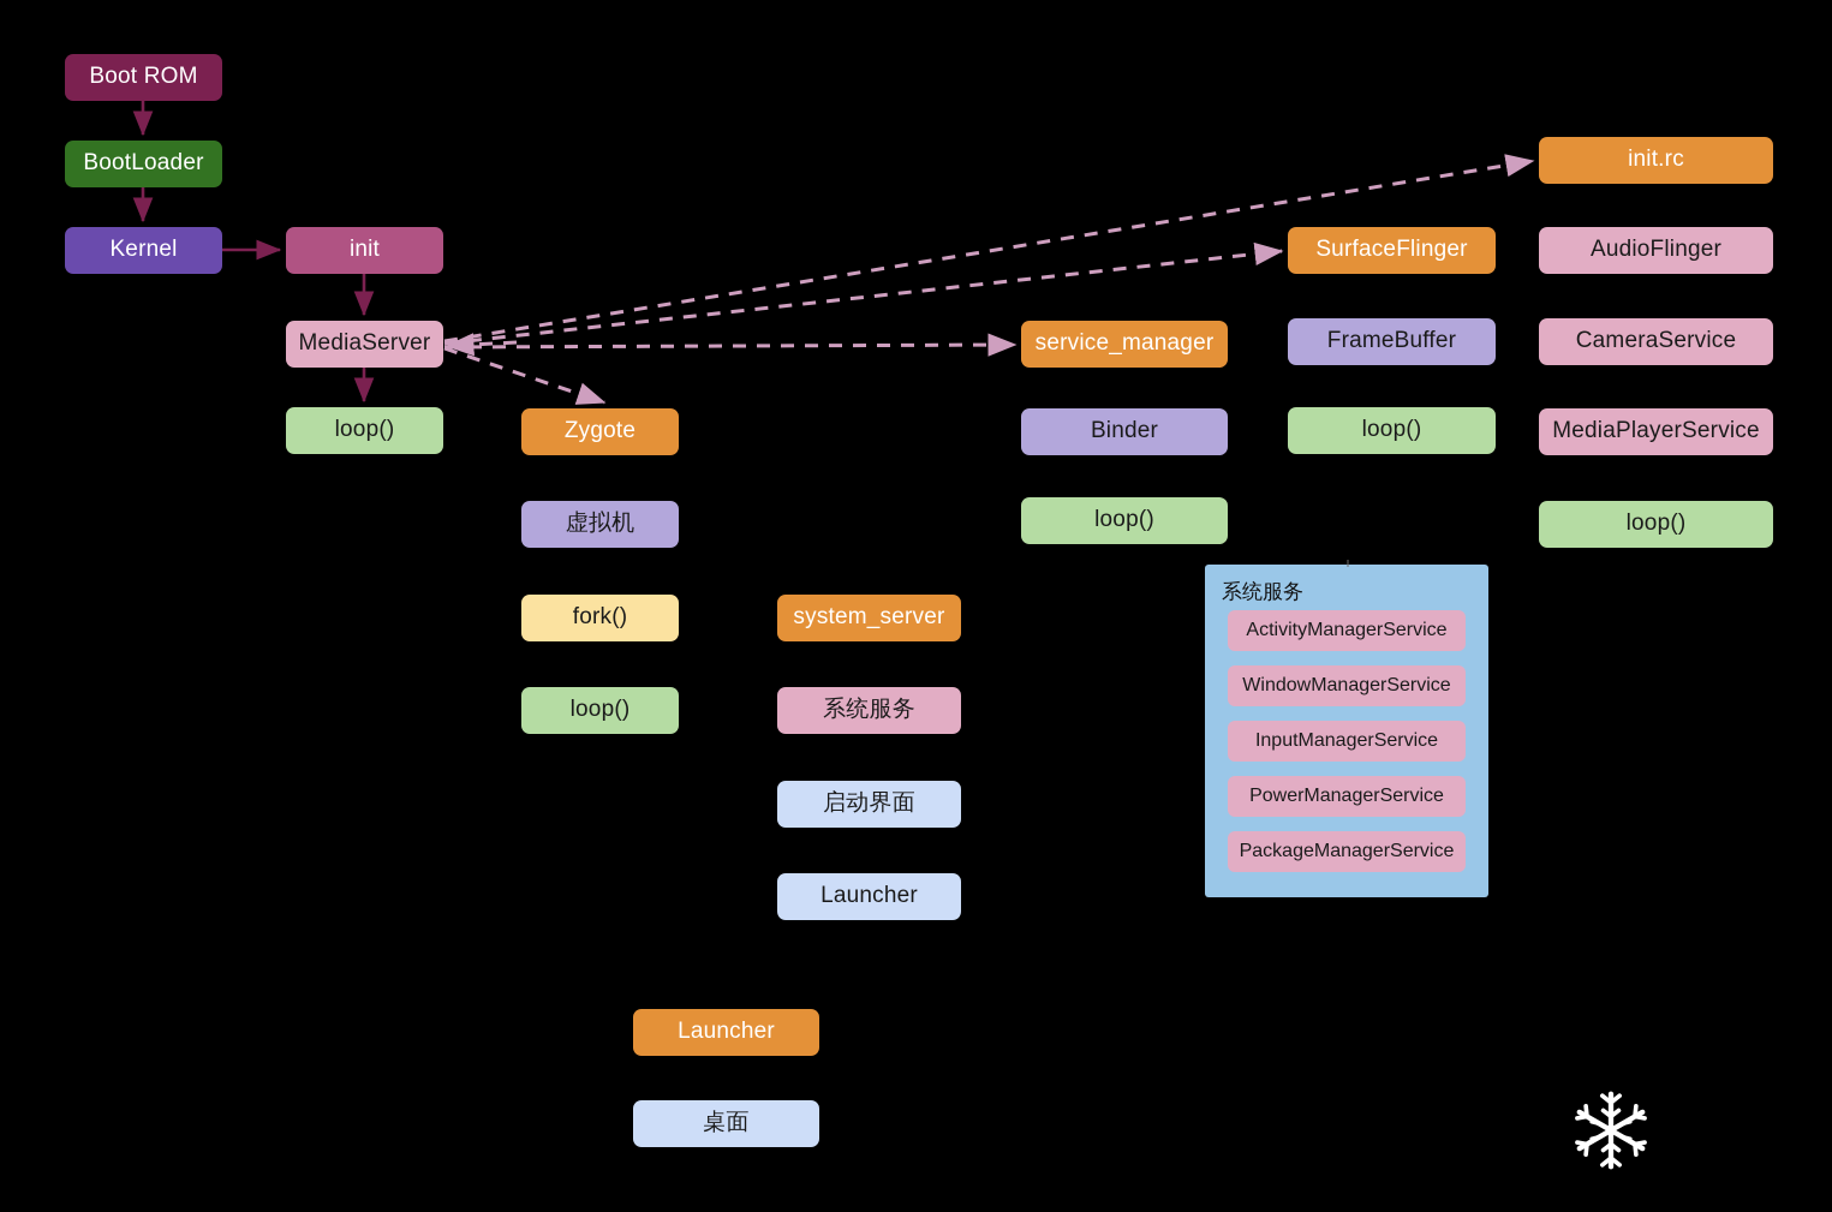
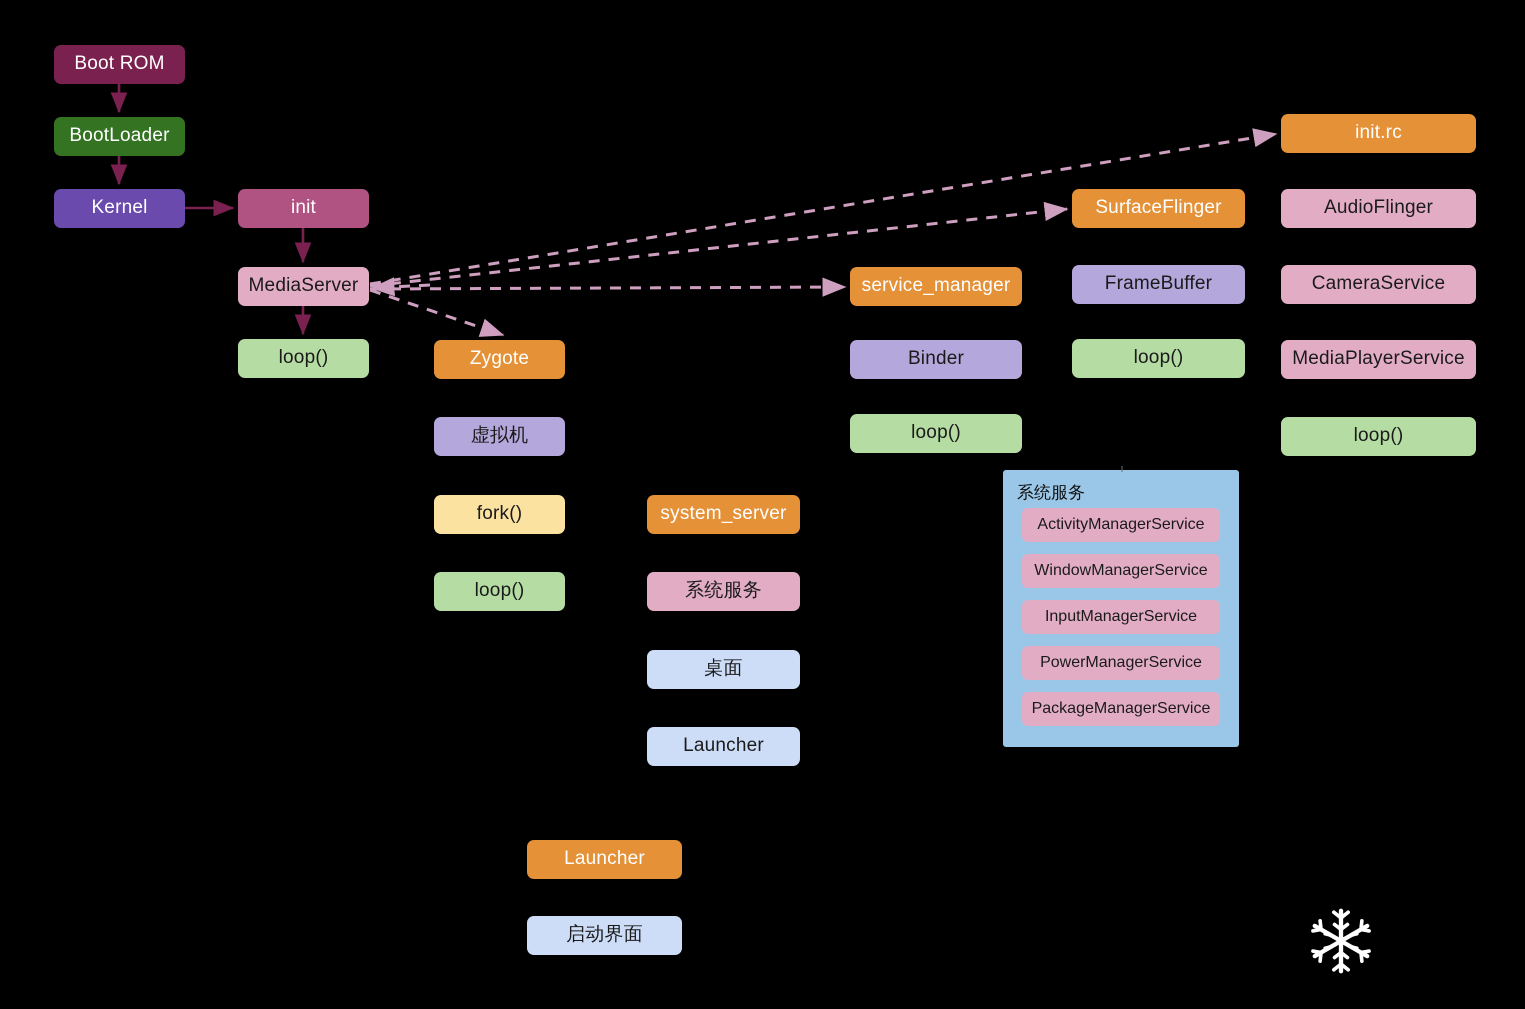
  Boot ROM
  BootLoader
  Kernel
  init
  MediaServer
  loop()
  Zygote
  虚拟机
  fork()
  loop()
  system_server
  系统服务
- 启动界面
+ 桌面
  Launcher
  Launcher
- 桌面
+ 启动界面
  service_manager
  Binder
  loop()
  SurfaceFlinger
  FrameBuffer
  loop()
  init.rc
  AudioFlinger
  CameraService
  MediaPlayerService
  loop()
  系统服务
  ActivityManagerService
  WindowManagerService
  InputManagerService
  PowerManagerService
  PackageManagerService
